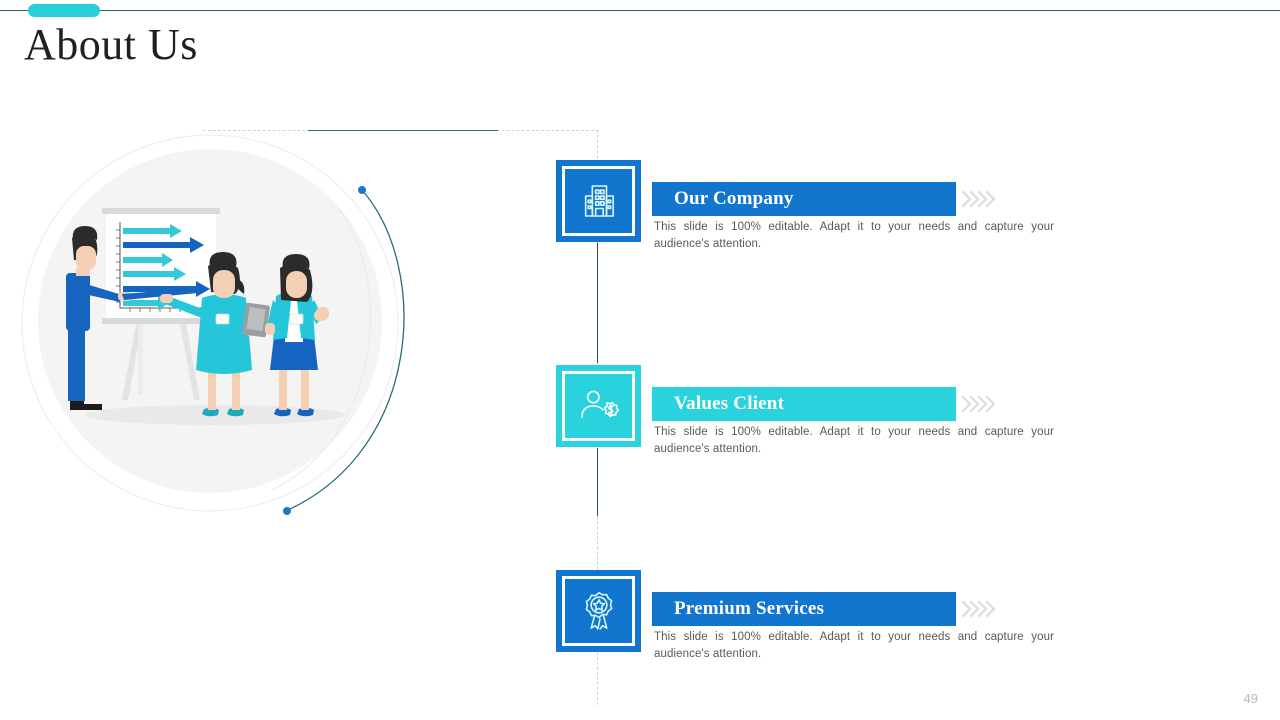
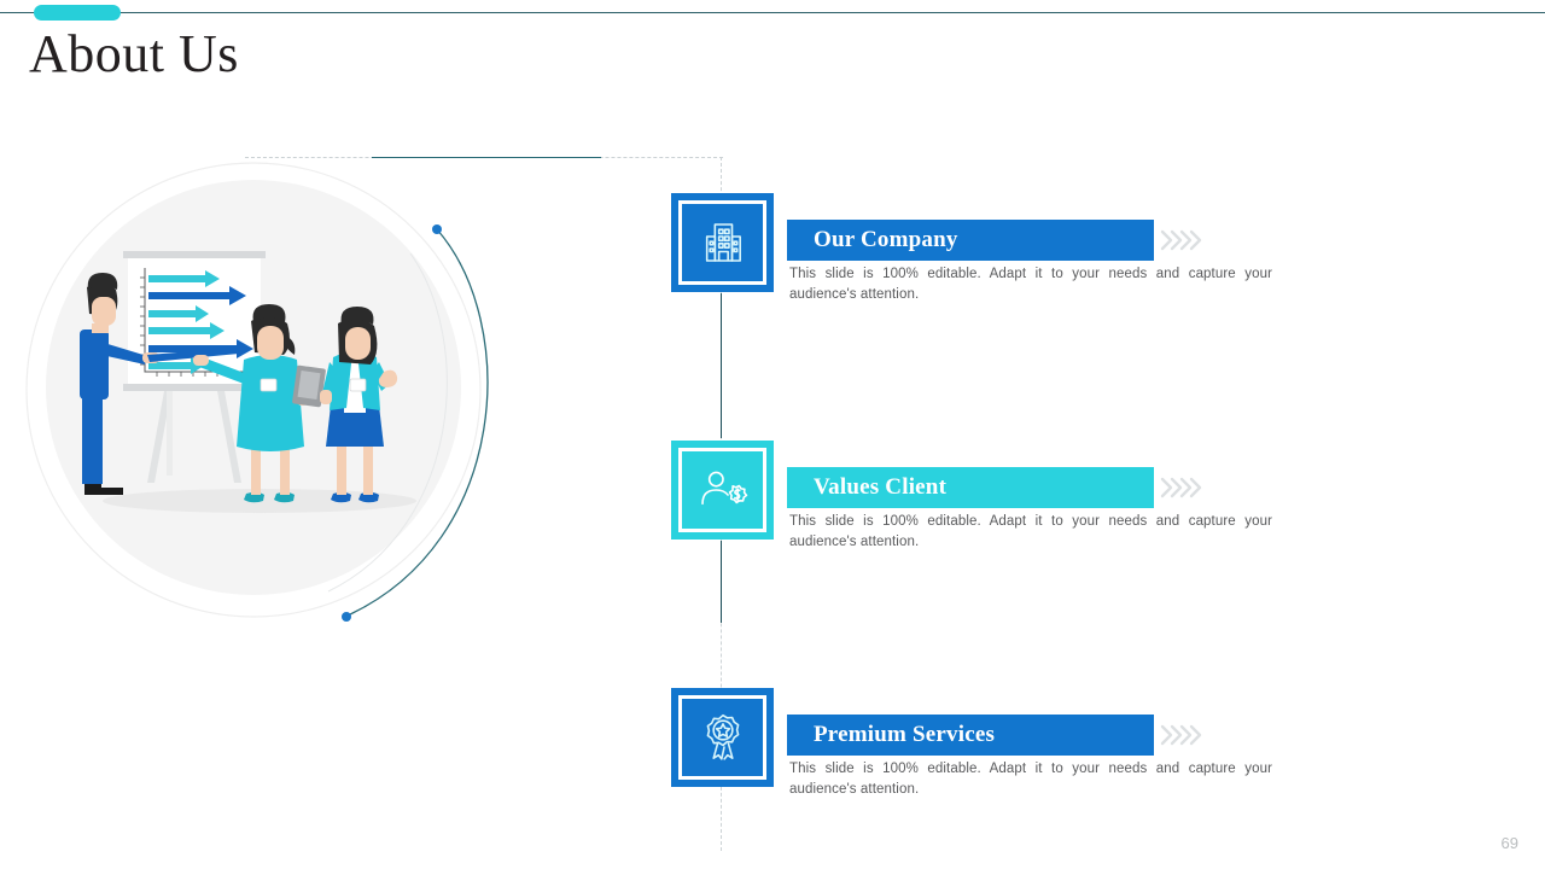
  About Us
  Our Company
  This slide is 100% editable. Adapt it to your needs and capture your audience's attention.
  Values Client
  This slide is 100% editable. Adapt it to your needs and capture your audience's attention.
  Premium Services
  This slide is 100% editable. Adapt it to your needs and capture your audience's attention.
- 49
+ 69
